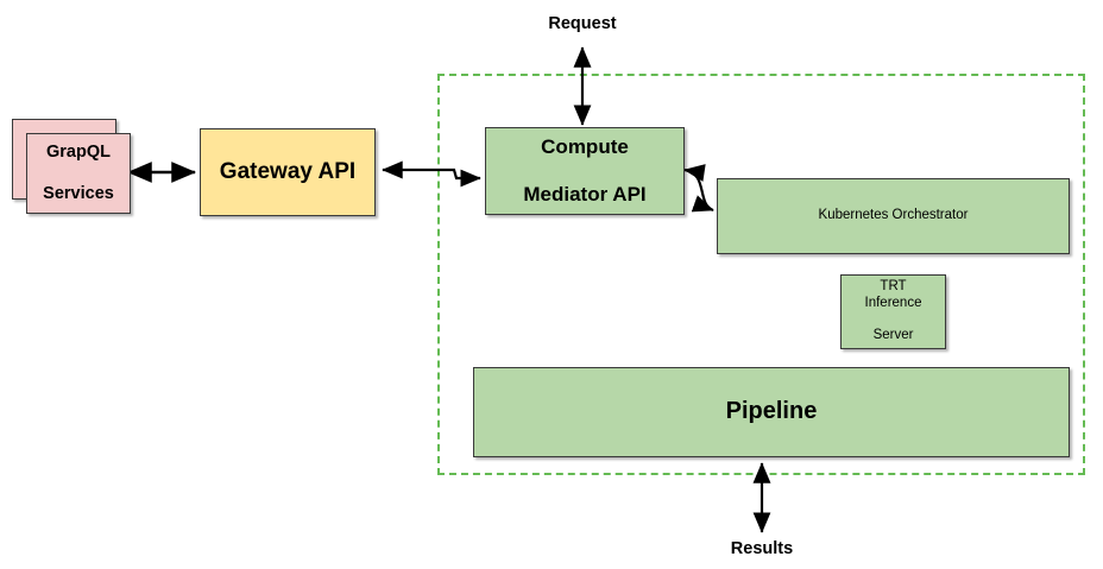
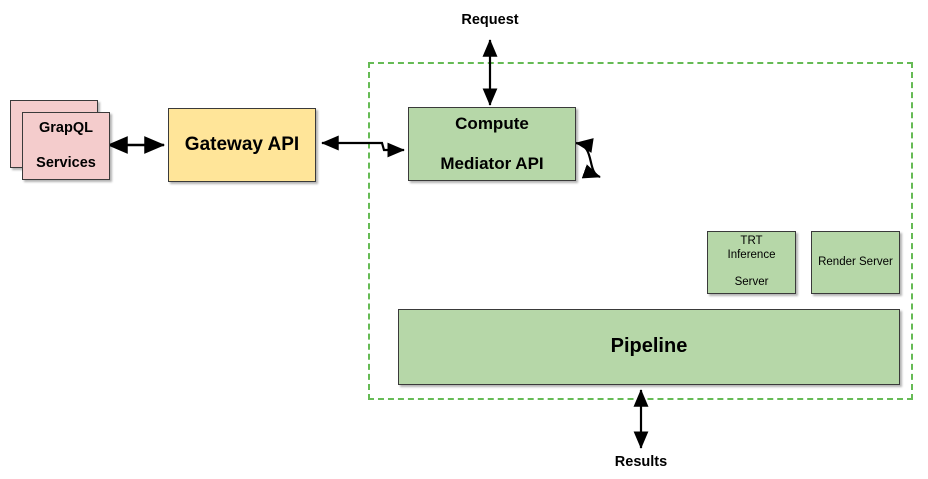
  Request
  GrapQL
  Services
  Gateway API
  Compute
  Mediator API
- Kubernetes Orchestrator
  TRT Inference
  Server
+ Render Server
  Pipeline
  Results
